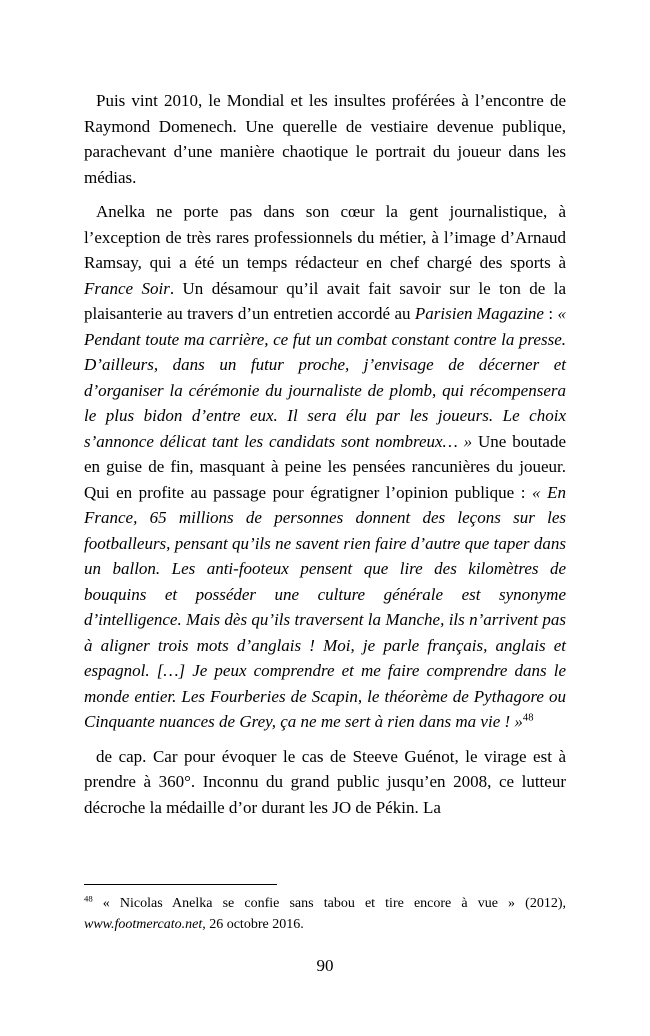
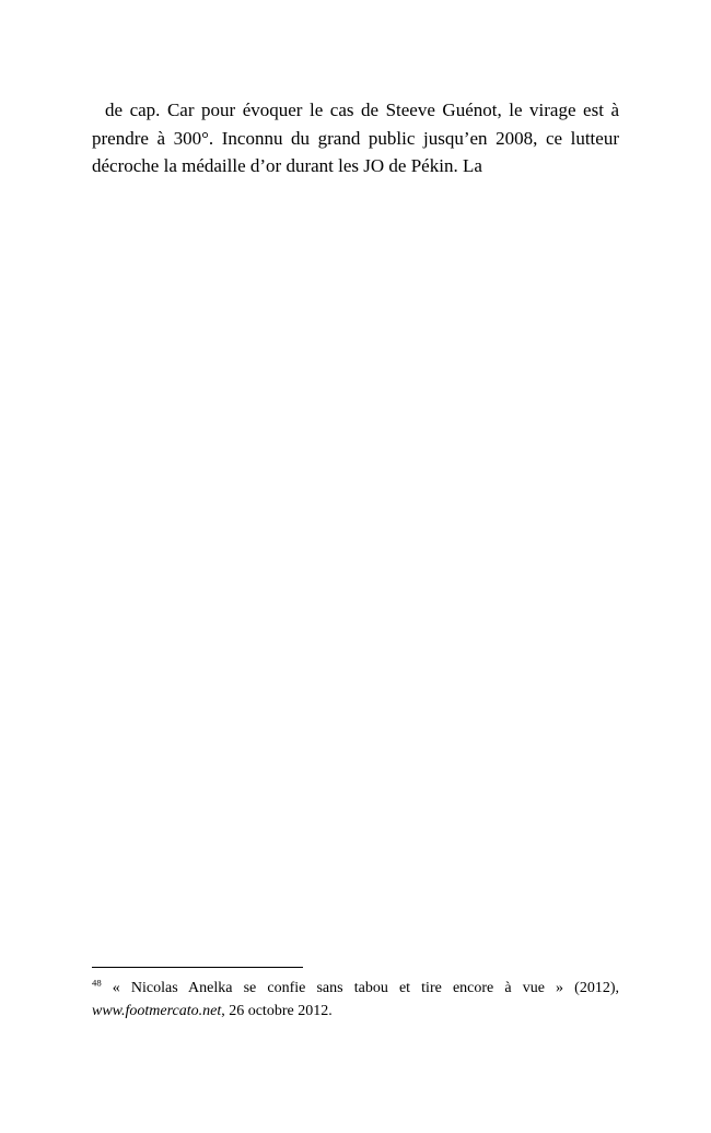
- Puis vint 2010, le Mondial et les insultes proférées à l’encontre de Raymond Domenech. Une querelle de vestiaire devenue publique, parachevant d’une manière chaotique le portrait du joueur dans les médias.
- Anelka ne porte pas dans son cœur la gent journalistique, à l’exception de très rares professionnels du métier, à l’image d’Arnaud Ramsay, qui a été un temps rédacteur en chef chargé des sports à France Soir. Un désamour qu’il avait fait savoir sur le ton de la plaisanterie au travers d’un entretien accordé au Parisien Magazine : « Pendant toute ma carrière, ce fut un combat constant contre la presse. D’ailleurs, dans un futur proche, j’envisage de décerner et d’organiser la cérémonie du journaliste de plomb, qui récompensera le plus bidon d’entre eux. Il sera élu par les joueurs. Le choix s’annonce délicat tant les candidats sont nombreux… » Une boutade en guise de fin, masquant à peine les pensées rancunières du joueur. Qui en profite au passage pour égratigner l’opinion publique : « En France, 65 millions de personnes donnent des leçons sur les footballeurs, pensant qu’ils ne savent rien faire d’autre que taper dans un ballon. Les anti-footeux pensent que lire des kilomètres de bouquins et posséder une culture générale est synonyme d’intelligence. Mais dès qu’ils traversent la Manche, ils n’arrivent pas à aligner trois mots d’anglais ! Moi, je parle français, anglais et espagnol. […] Je peux comprendre et me faire comprendre dans le monde entier. Les Fourberies de Scapin, le théorème de Pythagore ou Cinquante nuances de Grey, ça ne me sert à rien dans ma vie ! »48
- de cap. Car pour évoquer le cas de Steeve Guénot, le virage est à prendre à 360°. Inconnu du grand public jusqu’en 2008, ce lutteur décroche la médaille d’or durant les JO de Pékin. La
+ de cap. Car pour évoquer le cas de Steeve Guénot, le virage est à prendre à 300°. Inconnu du grand public jusqu’en 2008, ce lutteur décroche la médaille d’or durant les JO de Pékin. La
- 48 « Nicolas Anelka se confie sans tabou et tire encore à vue » (2012), www.footmercato.net, 26 octobre 2016.
+ 48 « Nicolas Anelka se confie sans tabou et tire encore à vue » (2012), www.footmercato.net, 26 octobre 2012.
- 90
